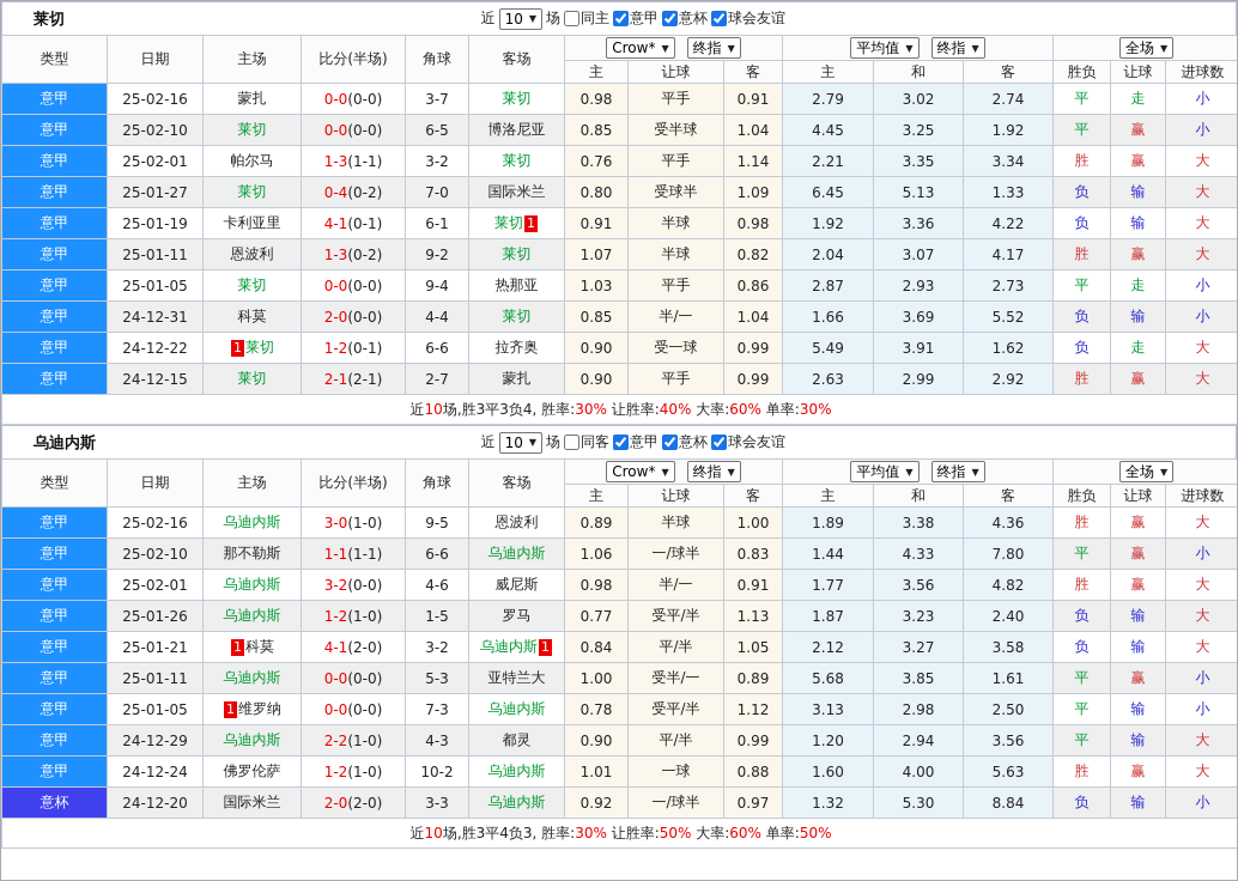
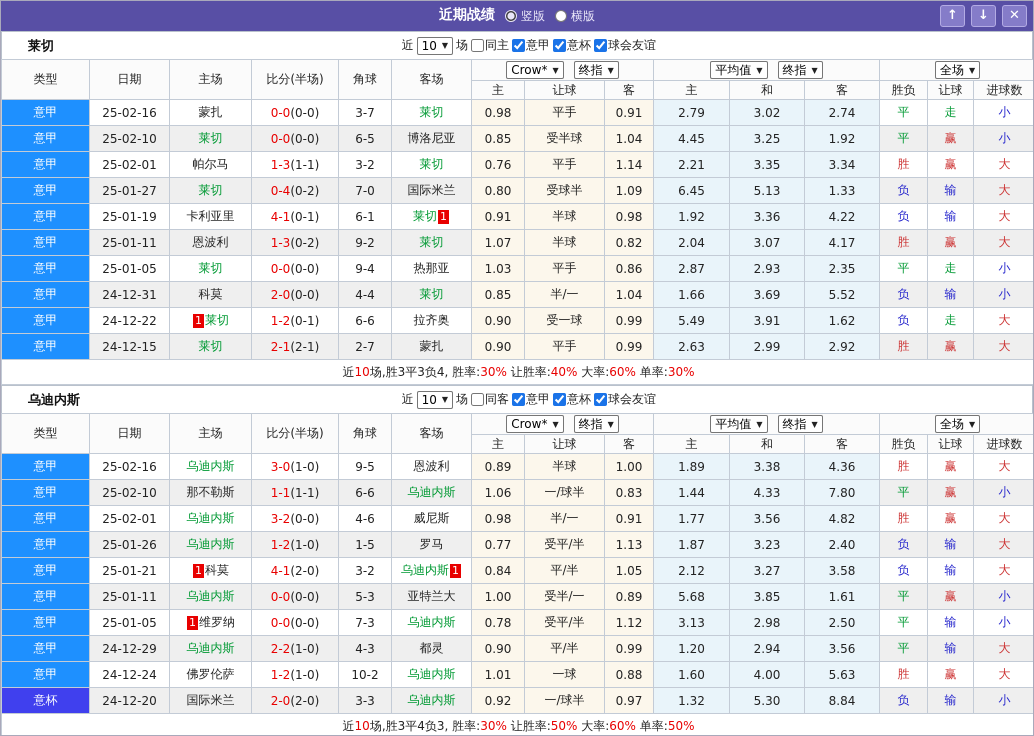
+ 近期战绩
+ 竖版
+ 横版
+ ↑
+ ↓
+ ✕
  莱切
  近
  10
  ▼
  场
  同主
  意甲
  意杯
  球会友谊
  类型	日期	主场	比分(半场)	角球	客场	Crow* ▼ 终指 ▼	平均值 ▼ 终指 ▼	全场 ▼
  主	让球	客	主	和	客	胜负	让球	进球数
  意甲	25-02-16	蒙扎	0-0(0-0)	3-7	莱切	0.98	平手	0.91	2.79	3.02	2.74	平	走	小
  意甲	25-02-10	莱切	0-0(0-0)	6-5	博洛尼亚	0.85	受半球	1.04	4.45	3.25	1.92	平	赢	小
  意甲	25-02-01	帕尔马	1-3(1-1)	3-2	莱切	0.76	平手	1.14	2.21	3.35	3.34	胜	赢	大
  意甲	25-01-27	莱切	0-4(0-2)	7-0	国际米兰	0.80	受球半	1.09	6.45	5.13	1.33	负	输	大
  意甲	25-01-19	卡利亚里	4-1(0-1)	6-1	莱切 1	0.91	半球	0.98	1.92	3.36	4.22	负	输	大
  意甲	25-01-11	恩波利	1-3(0-2)	9-2	莱切	1.07	半球	0.82	2.04	3.07	4.17	胜	赢	大
- 意甲	25-01-05	莱切	0-0(0-0)	9-4	热那亚	1.03	平手	0.86	2.87	2.93	2.73	平	走	小
+ 意甲	25-01-05	莱切	0-0(0-0)	9-4	热那亚	1.03	平手	0.86	2.87	2.93	2.35	平	走	小
  意甲	24-12-31	科莫	2-0(0-0)	4-4	莱切	0.85	半/一	1.04	1.66	3.69	5.52	负	输	小
  意甲	24-12-22	1 莱切	1-2(0-1)	6-6	拉齐奥	0.90	受一球	0.99	5.49	3.91	1.62	负	走	大
  意甲	24-12-15	莱切	2-1(2-1)	2-7	蒙扎	0.90	平手	0.99	2.63	2.99	2.92	胜	赢	大
  近10场,胜3平3负4, 胜率:30% 让胜率:40% 大率:60% 单率:30%
  乌迪内斯
  近
  10
  ▼
  场
  同客
  意甲
  意杯
  球会友谊
  类型	日期	主场	比分(半场)	角球	客场	Crow* ▼ 终指 ▼	平均值 ▼ 终指 ▼	全场 ▼
  主	让球	客	主	和	客	胜负	让球	进球数
  意甲	25-02-16	乌迪内斯	3-0(1-0)	9-5	恩波利	0.89	半球	1.00	1.89	3.38	4.36	胜	赢	大
  意甲	25-02-10	那不勒斯	1-1(1-1)	6-6	乌迪内斯	1.06	一/球半	0.83	1.44	4.33	7.80	平	赢	小
  意甲	25-02-01	乌迪内斯	3-2(0-0)	4-6	威尼斯	0.98	半/一	0.91	1.77	3.56	4.82	胜	赢	大
  意甲	25-01-26	乌迪内斯	1-2(1-0)	1-5	罗马	0.77	受平/半	1.13	1.87	3.23	2.40	负	输	大
  意甲	25-01-21	1 科莫	4-1(2-0)	3-2	乌迪内斯 1	0.84	平/半	1.05	2.12	3.27	3.58	负	输	大
  意甲	25-01-11	乌迪内斯	0-0(0-0)	5-3	亚特兰大	1.00	受半/一	0.89	5.68	3.85	1.61	平	赢	小
  意甲	25-01-05	1 维罗纳	0-0(0-0)	7-3	乌迪内斯	0.78	受平/半	1.12	3.13	2.98	2.50	平	输	小
  意甲	24-12-29	乌迪内斯	2-2(1-0)	4-3	都灵	0.90	平/半	0.99	1.20	2.94	3.56	平	输	大
  意甲	24-12-24	佛罗伦萨	1-2(1-0)	10-2	乌迪内斯	1.01	一球	0.88	1.60	4.00	5.63	胜	赢	大
  意杯	24-12-20	国际米兰	2-0(2-0)	3-3	乌迪内斯	0.92	一/球半	0.97	1.32	5.30	8.84	负	输	小
  近10场,胜3平4负3, 胜率:30% 让胜率:50% 大率:60% 单率:50%
